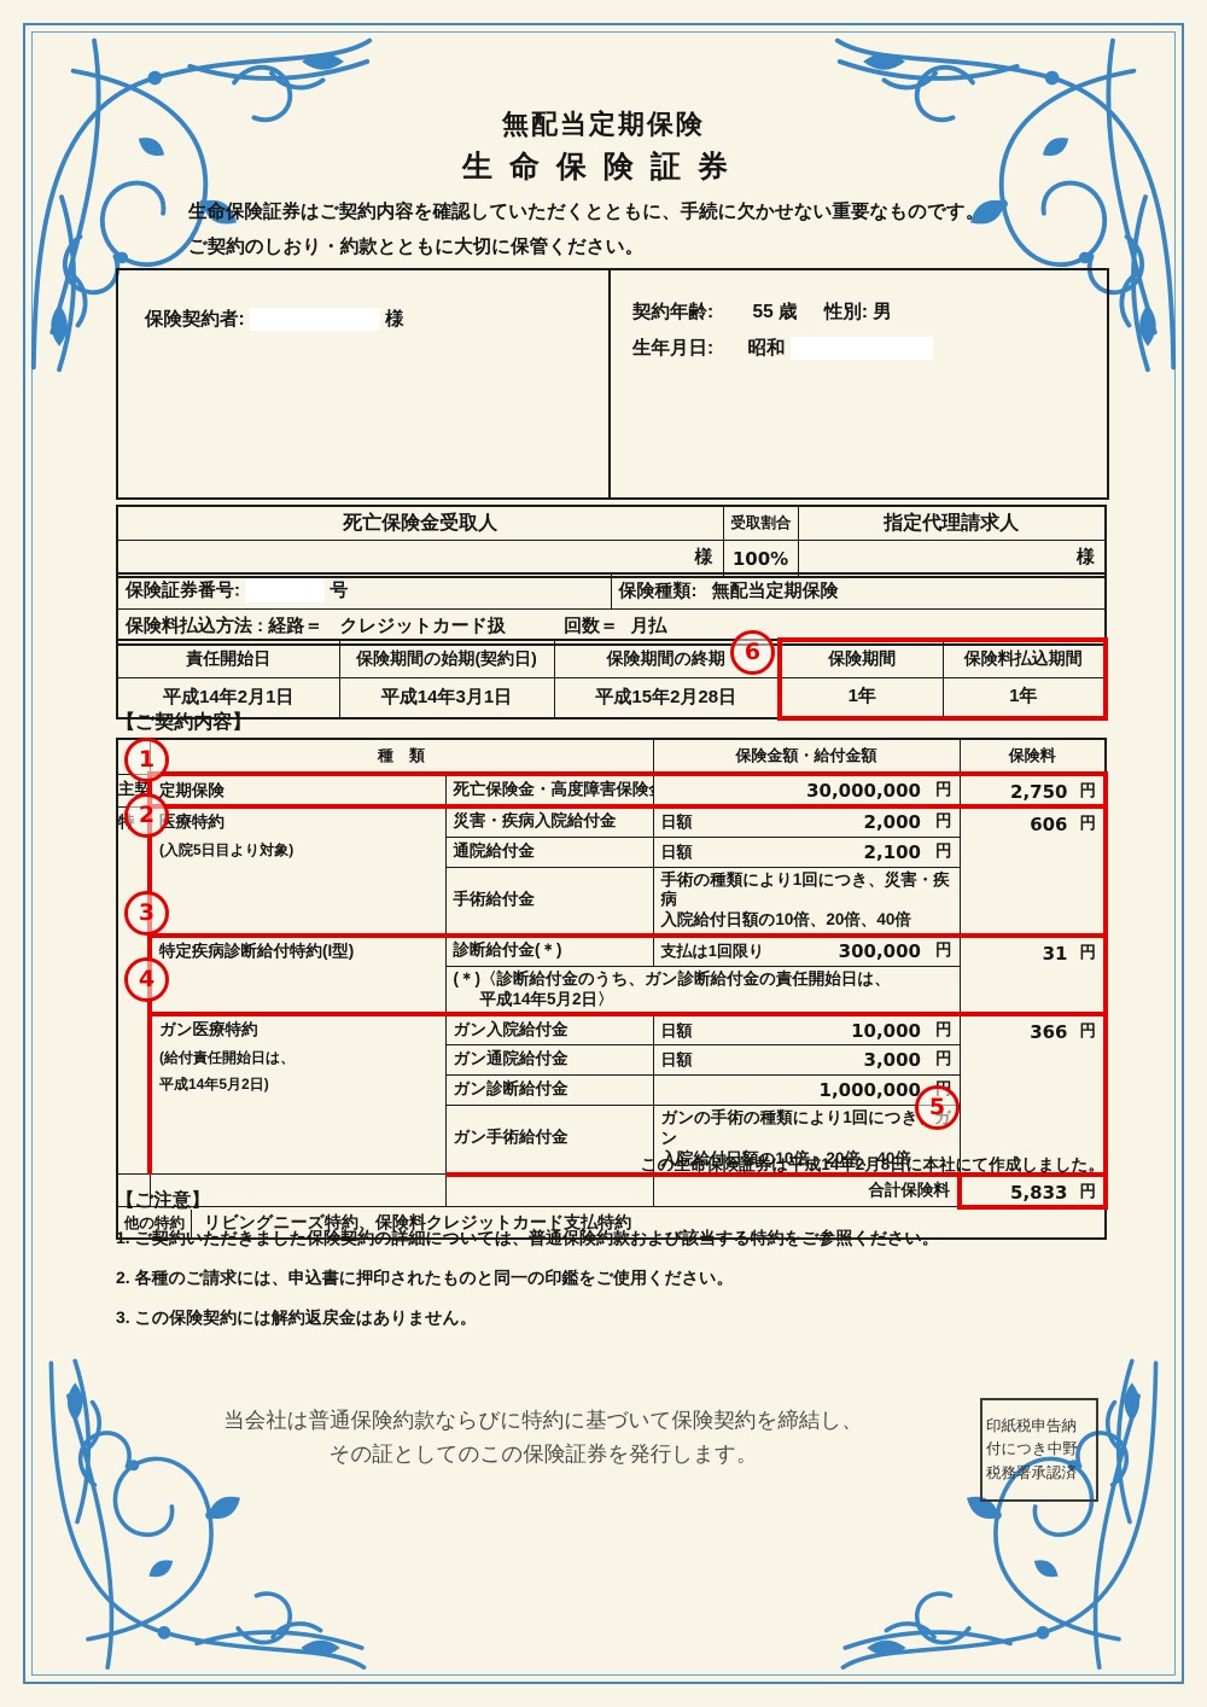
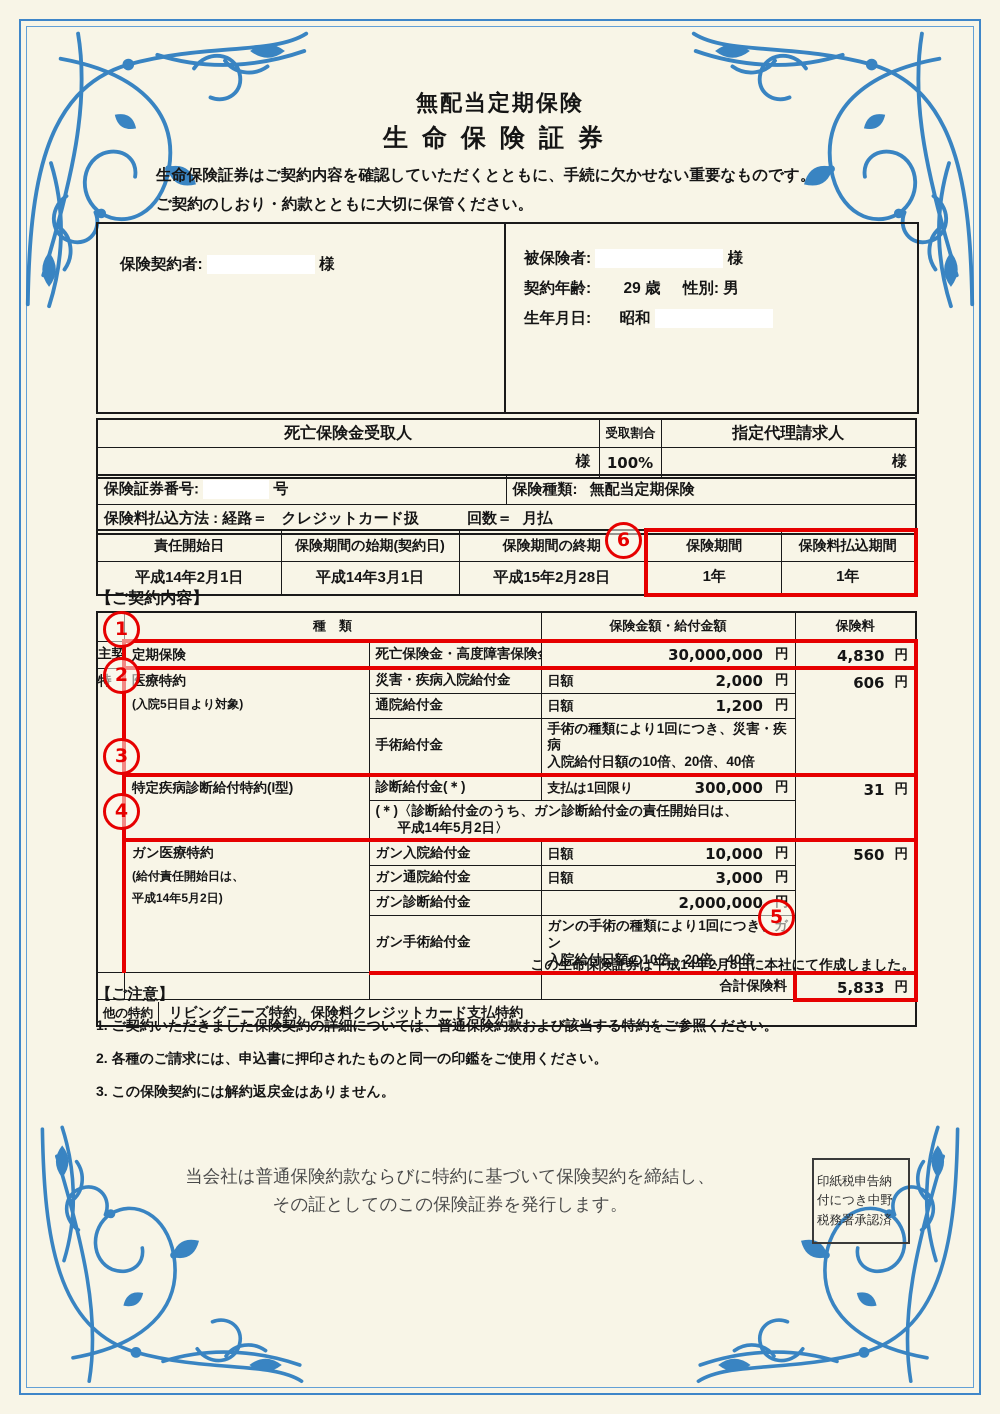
  無配当定期保険
  生命保険証券
  生命保険証券はご契約内容を確認していただくとともに、手続に欠かせない重要なものです。
  ご契約のしおり・約款とともに大切に保管ください。
  保険契約者: 様
+ 被保険者: 様
- 契約年齢: 55 歳 性別: 男
+ 契約年齢: 29 歳 性別: 男
  生年月日: 昭和
  死亡保険金受取人	受取割合	指定代理請求人
  様	100%	様
  保険証券番号: 号	保険種類: 無配当定期保険
  保険料払込方法 : 経路＝ クレジットカード扱 回数＝ 月払
  責任開始日	保険期間の始期(契約日)	保険期間の終期	保険期間	保険料払込期間
  平成14年2月1日	平成14年3月1日	平成15年2月28日	1年	1年
  6
  【ご契約内容】
  	種 類	保険金額・給付金額	保険料
- 主契	定期保険	死亡保険金・高度障害保険	30,000,000 円	2,750 円
+ 主契	定期保険	死亡保険金・高度障害保険	30,000,000 円	4,830 円
  特	医療特約 (入院5日目より対象)	災害・疾病入院給付金	日額 2,000 円	606 円
- 通院給付金	日額 2,100 円
+ 通院給付金	日額 1,200 円
  手術給付金	手術の種類により1回につき、災害・疾病 入院給付日額の10倍、20倍、40倍
  特定疾病診断給付特約(I型)	診断給付金(＊)	支払は1回限り 300,000 円	31 円
  (＊)〈診断給付金のうち、ガン診断給付金の責任開始日は、 平成14年5月2日〉
- ガン医療特約 (給付責任開始日は、 平成14年5月2日)	ガン入院給付金	日額 10,000 円	366 円
+ ガン医療特約 (給付責任開始日は、 平成14年5月2日)	ガン入院給付金	日額 10,000 円	560 円
  ガン通院給付金	日額 3,000 円
- ガン診断給付金	1,000,000 円
+ ガン診断給付金	2,000,000 円
  ガン手術給付金	ガンの手術の種類により1回につき、ガン 入院給付日額の10倍、20倍、40倍
  			合計保険料	5,833 円
  他の特約 リビングニーズ特約、保険料クレジットカード支払特約
  1
  2
  3
  4
  5
  この生命保険証券は平成14年2月8日に本社にて作成しました。
  【ご注意】
  1. ご契約いただきました保険契約の詳細については、普通保険約款および該当する特約をご参照ください。
  2. 各種のご請求には、申込書に押印されたものと同一の印鑑をご使用ください。
  3. この保険契約には解約返戻金はありません。
  当会社は普通保険約款ならびに特約に基づいて保険契約を締結し、
  その証としてのこの保険証券を発行します。
  印紙税申告納
  付につき中野
  税務署承認済
